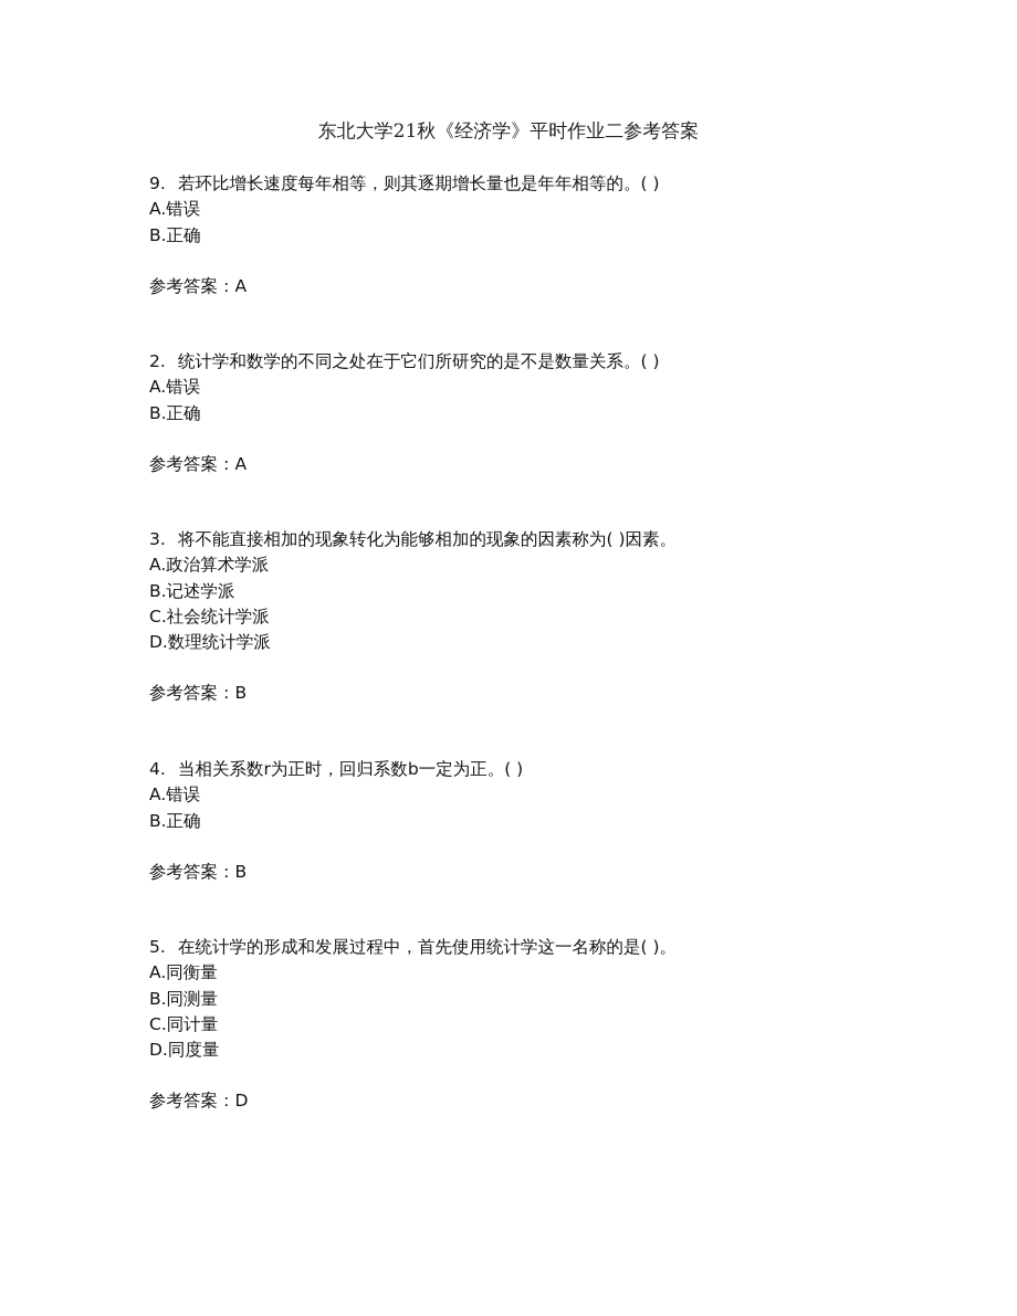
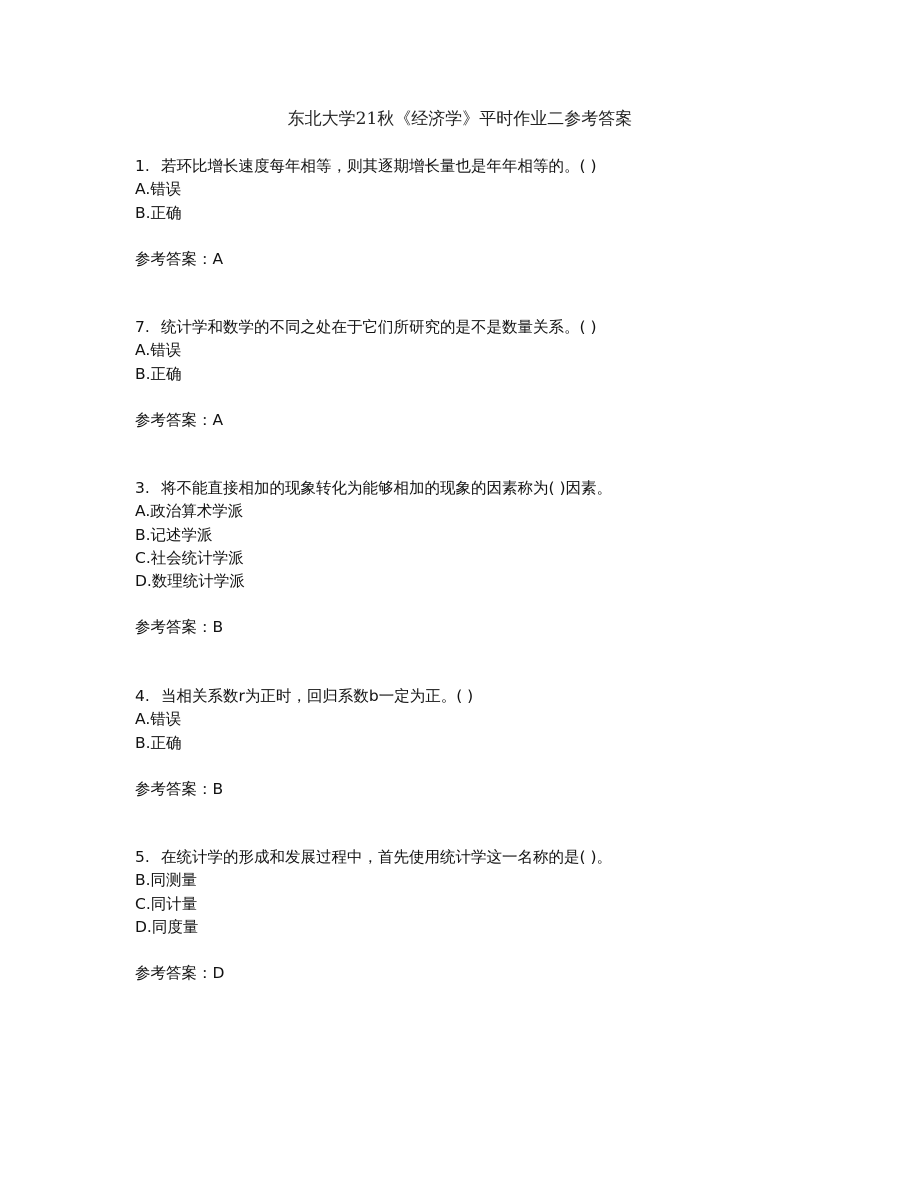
  东北大学21秋《经济学》平时作业二参考答案
- 9. 若环比增长速度每年相等，则其逐期增长量也是年年相等的。( )
+ 1. 若环比增长速度每年相等，则其逐期增长量也是年年相等的。( )
  A.错误
  B.正确
  参考答案：A
- 2. 统计学和数学的不同之处在于它们所研究的是不是数量关系。( )
+ 7. 统计学和数学的不同之处在于它们所研究的是不是数量关系。( )
  A.错误
  B.正确
  参考答案：A
  3. 将不能直接相加的现象转化为能够相加的现象的因素称为( )因素。
  A.政治算术学派
  B.记述学派
  C.社会统计学派
  D.数理统计学派
  参考答案：B
  4. 当相关系数r为正时，回归系数b一定为正。( )
  A.错误
  B.正确
  参考答案：B
  5. 在统计学的形成和发展过程中，首先使用统计学这一名称的是( )。
- A.同衡量
  B.同测量
  C.同计量
  D.同度量
  参考答案：D
